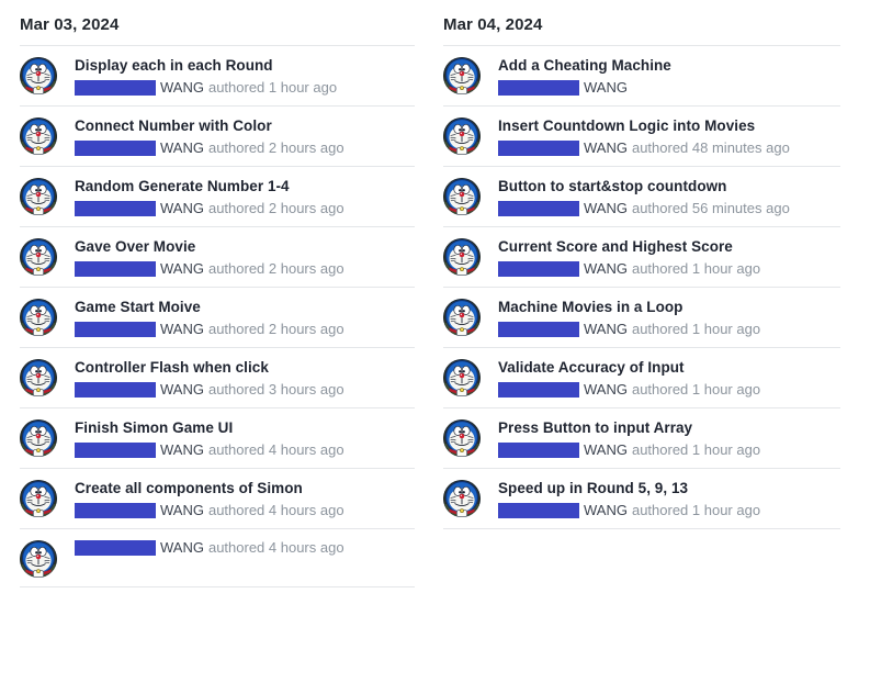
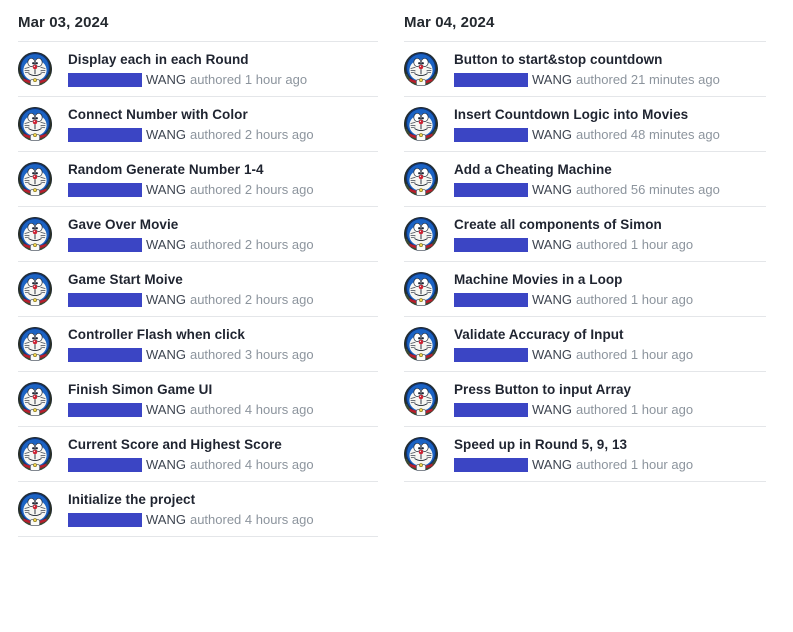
  Mar 03, 2024
  Display each in each Round
  WANG
  authored 1 hour ago
  Connect Number with Color
  WANG
  authored 2 hours ago
  Random Generate Number 1-4
  WANG
  authored 2 hours ago
  Gave Over Movie
  WANG
  authored 2 hours ago
  Game Start Moive
  WANG
  authored 2 hours ago
  Controller Flash when click
  WANG
  authored 3 hours ago
  Finish Simon Game UI
  WANG
  authored 4 hours ago
- Create all components of Simon
+ Current Score and Highest Score
  WANG
  authored 4 hours ago
+ Initialize the project
  WANG
  authored 4 hours ago
  Mar 04, 2024
- Add a Cheating Machine
+ Button to start&stop countdown
  WANG
+ authored 21 minutes ago
  Insert Countdown Logic into Movies
  WANG
  authored 48 minutes ago
- Button to start&stop countdown
+ Add a Cheating Machine
  WANG
  authored 56 minutes ago
- Current Score and Highest Score
+ Create all components of Simon
  WANG
  authored 1 hour ago
  Machine Movies in a Loop
  WANG
  authored 1 hour ago
  Validate Accuracy of Input
  WANG
  authored 1 hour ago
  Press Button to input Array
  WANG
  authored 1 hour ago
  Speed up in Round 5, 9, 13
  WANG
  authored 1 hour ago
